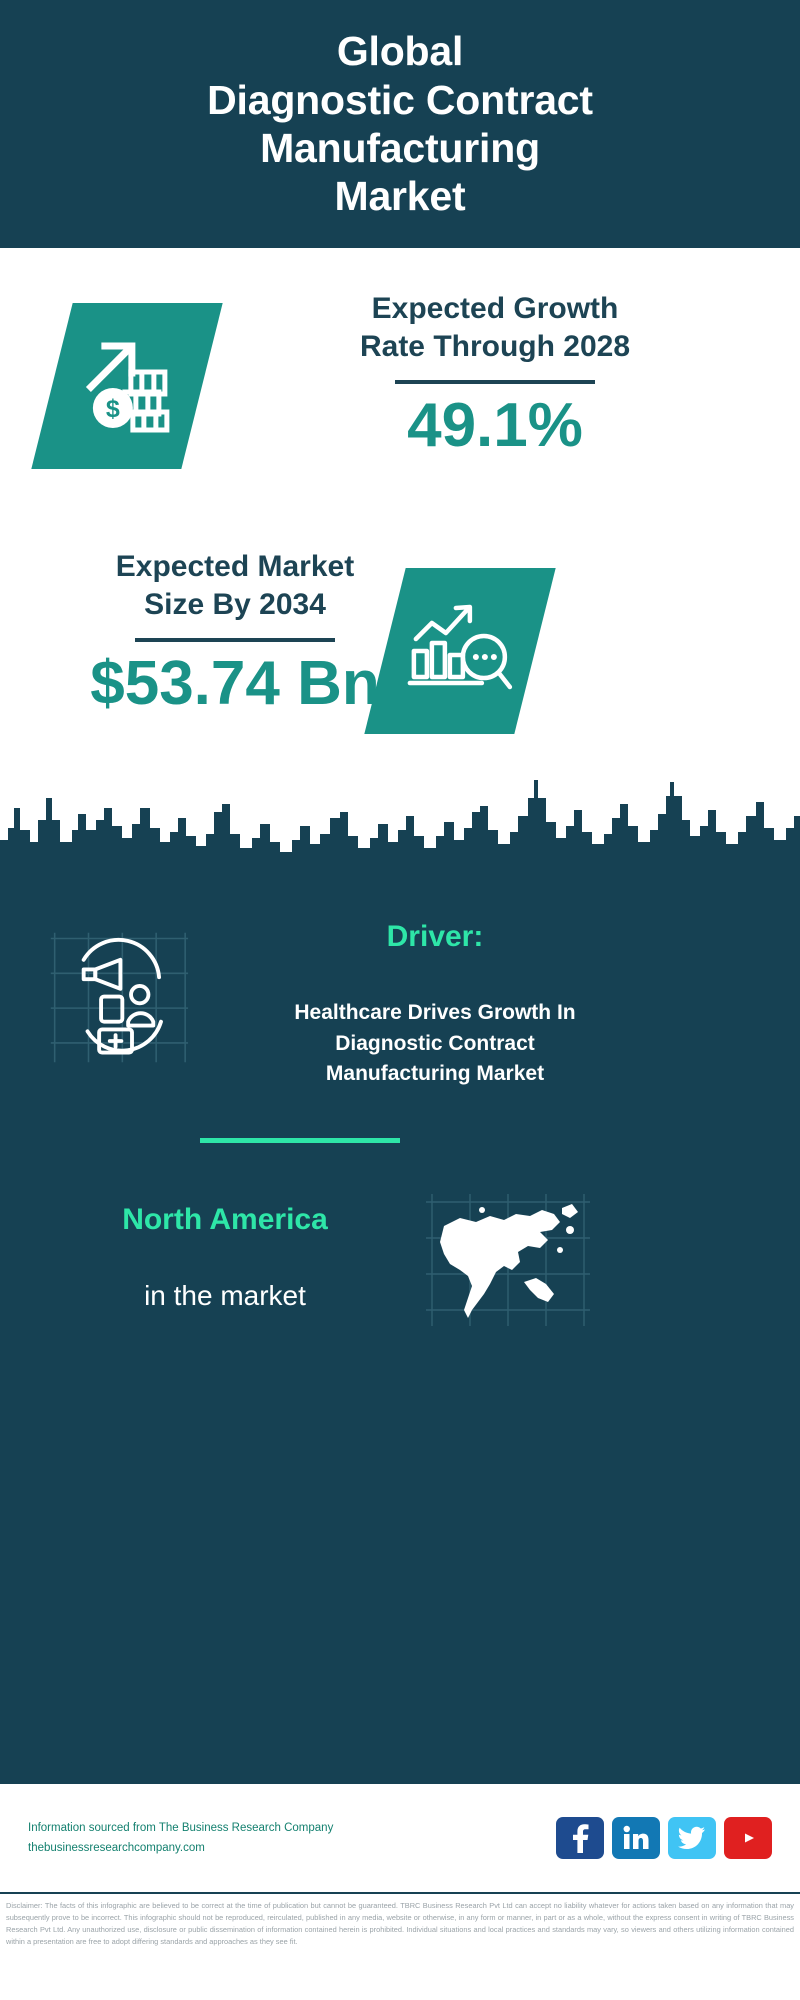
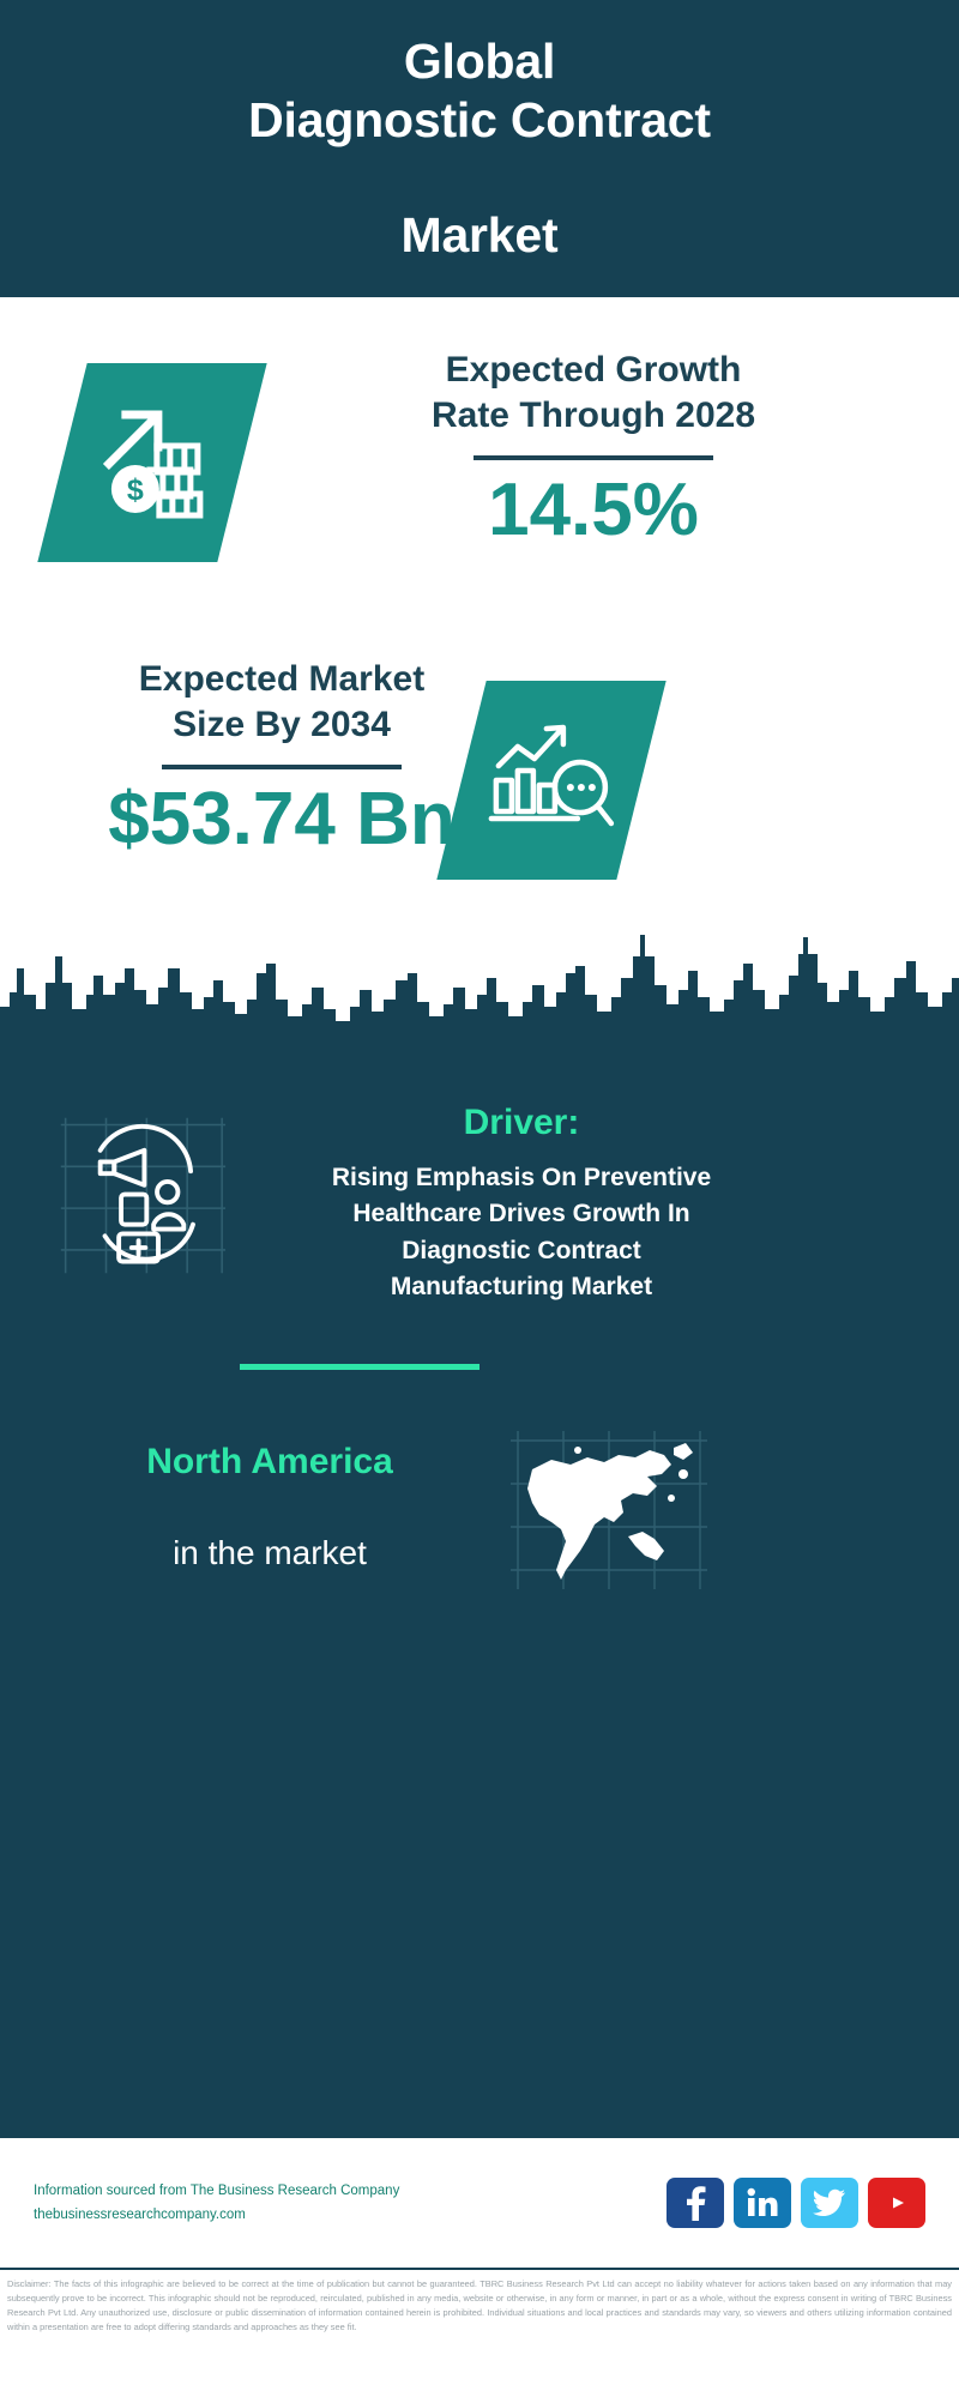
  Global
  Diagnostic Contract
- Manufacturing
  Market
  Expected Growth
  Rate Through 2028
- 49.1%
+ 14.5%
  Expected Market
  Size By 2034
  $53.74 Bn
  Driver:
+ Rising Emphasis On Preventive
  Healthcare Drives Growth In
  Diagnostic Contract
  Manufacturing Market
  North America
  in the market
  Information sourced from The Business Research Company
  thebusinessresearchcompany.com
  Disclaimer: The facts of this infographic are believed to be correct at the time of publication but cannot be guaranteed. TBRC Business Research Pvt Ltd can accept no liability whatever for actions taken based on any information that may subsequently prove to be incorrect. This infographic should not be reproduced, reirculated, published in any media, website or otherwise, in any form or manner, in part or as a whole, without the express consent in writing of TBRC Business Research Pvt Ltd. Any unauthorized use, disclosure or public dissemination of information contained herein is prohibited. Individual situations and local practices and standards may vary, so viewers and others utilizing information contained within a presentation are free to adopt differing standards and approaches as they see fit.
